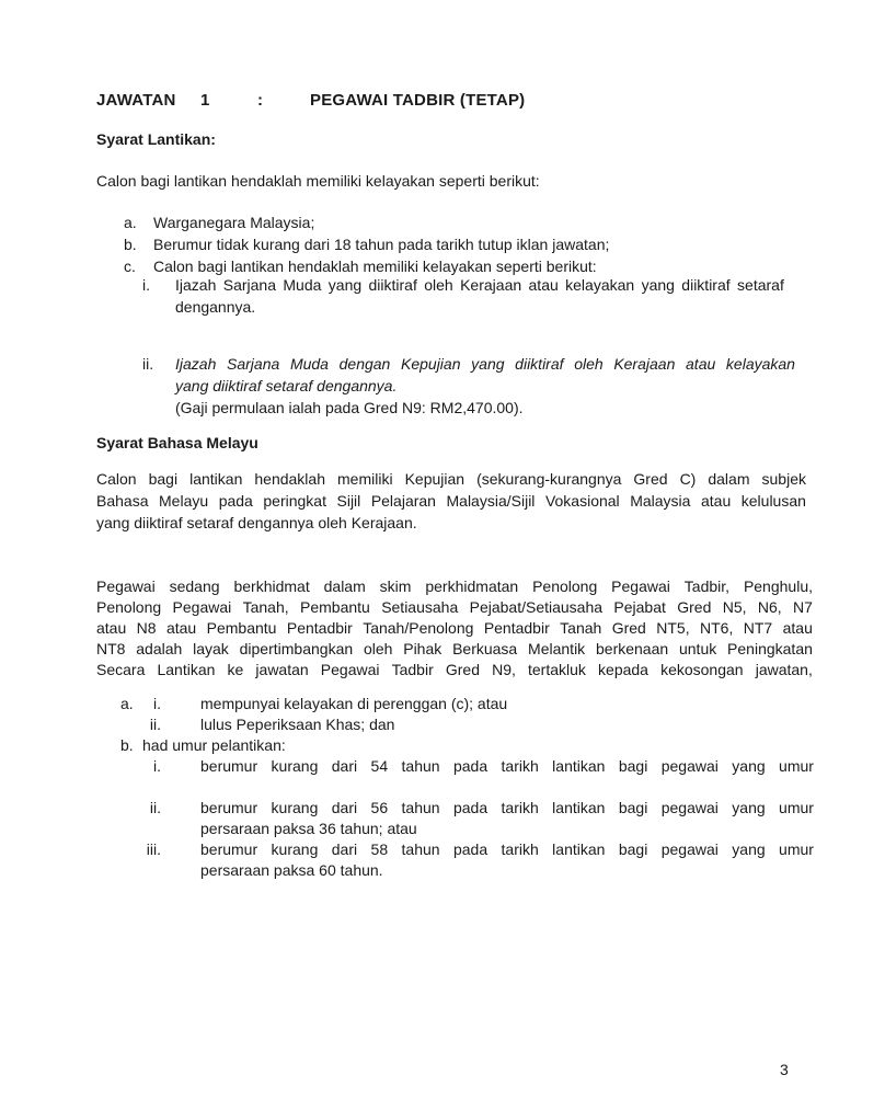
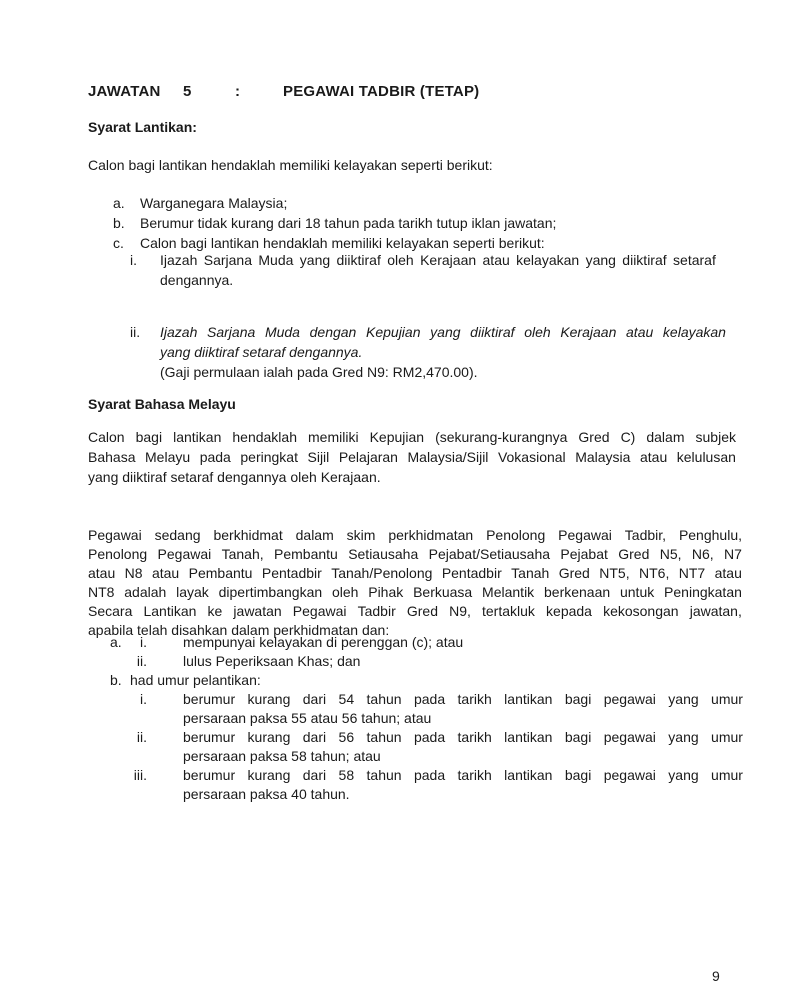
  JAWATAN
- 1
+ 5
  :
  PEGAWAI TADBIR (TETAP)
  Syarat Lantikan:
  Calon bagi lantikan hendaklah memiliki kelayakan seperti berikut:
  a.
  Warganegara Malaysia;
  b.
  Berumur tidak kurang dari 18 tahun pada tarikh tutup iklan jawatan;
  c.
  Calon bagi lantikan hendaklah memiliki kelayakan seperti berikut:
  i.
  Ijazah
  Sarjana
  Muda
  yang
  diiktiraf
  oleh
  Kerajaan
  atau
  kelayakan
  yang
  diiktiraf
  setaraf
  dengannya.
  ii.
  Ijazah
  Sarjana
  Muda
  dengan
  Kepujian
  yang
  diiktiraf
  oleh
  Kerajaan
  atau
  kelayakan
  yang diiktiraf setaraf dengannya.
  (Gaji permulaan ialah pada Gred N9: RM2,470.00).
  Syarat Bahasa Melayu
  Calon
  bagi
  lantikan
  hendaklah
  memiliki
  Kepujian
  (sekurang-kurangnya
  Gred
  C)
  dalam
  subjek
  Bahasa
  Melayu
  pada
  peringkat
  Sijil
  Pelajaran
  Malaysia/Sijil
  Vokasional
  Malaysia
  atau
  kelulusan
  yang diiktiraf setaraf dengannya oleh Kerajaan.
  Pegawai
  sedang
  berkhidmat
  dalam
  skim
  perkhidmatan
  Penolong
  Pegawai
  Tadbir,
  Penghulu,
  Penolong
  Pegawai
  Tanah,
  Pembantu
  Setiausaha
  Pejabat/Setiausaha
  Pejabat
  Gred
  N5,
  N6,
  N7
  atau
  N8
  atau
  Pembantu
  Pentadbir
  Tanah/Penolong
  Pentadbir
  Tanah
  Gred
  NT5,
  NT6,
  NT7
  atau
  NT8
  adalah
  layak
  dipertimbangkan
  oleh
  Pihak
  Berkuasa
  Melantik
  berkenaan
  untuk
  Peningkatan
  Secara
  Lantikan
  ke
  jawatan
  Pegawai
  Tadbir
  Gred
  N9,
  tertakluk
  kepada
  kekosongan
  jawatan,
+ apabila telah disahkan dalam perkhidmatan dan:
  a.
  i.
  mempunyai kelayakan di perenggan (c); atau
  ii.
  lulus Peperiksaan Khas; dan
  b.
  had umur pelantikan:
  i.
  berumur
  kurang
  dari
  54
  tahun
  pada
  tarikh
  lantikan
  bagi
  pegawai
  yang
  umur
+ persaraan paksa 55 atau 56 tahun; atau
  ii.
  berumur
  kurang
  dari
  56
  tahun
  pada
  tarikh
  lantikan
  bagi
  pegawai
  yang
  umur
- persaraan paksa 36 tahun; atau
+ persaraan paksa 58 tahun; atau
  iii.
  berumur
  kurang
  dari
  58
  tahun
  pada
  tarikh
  lantikan
  bagi
  pegawai
  yang
  umur
- persaraan paksa 60 tahun.
+ persaraan paksa 40 tahun.
- 3
+ 9
